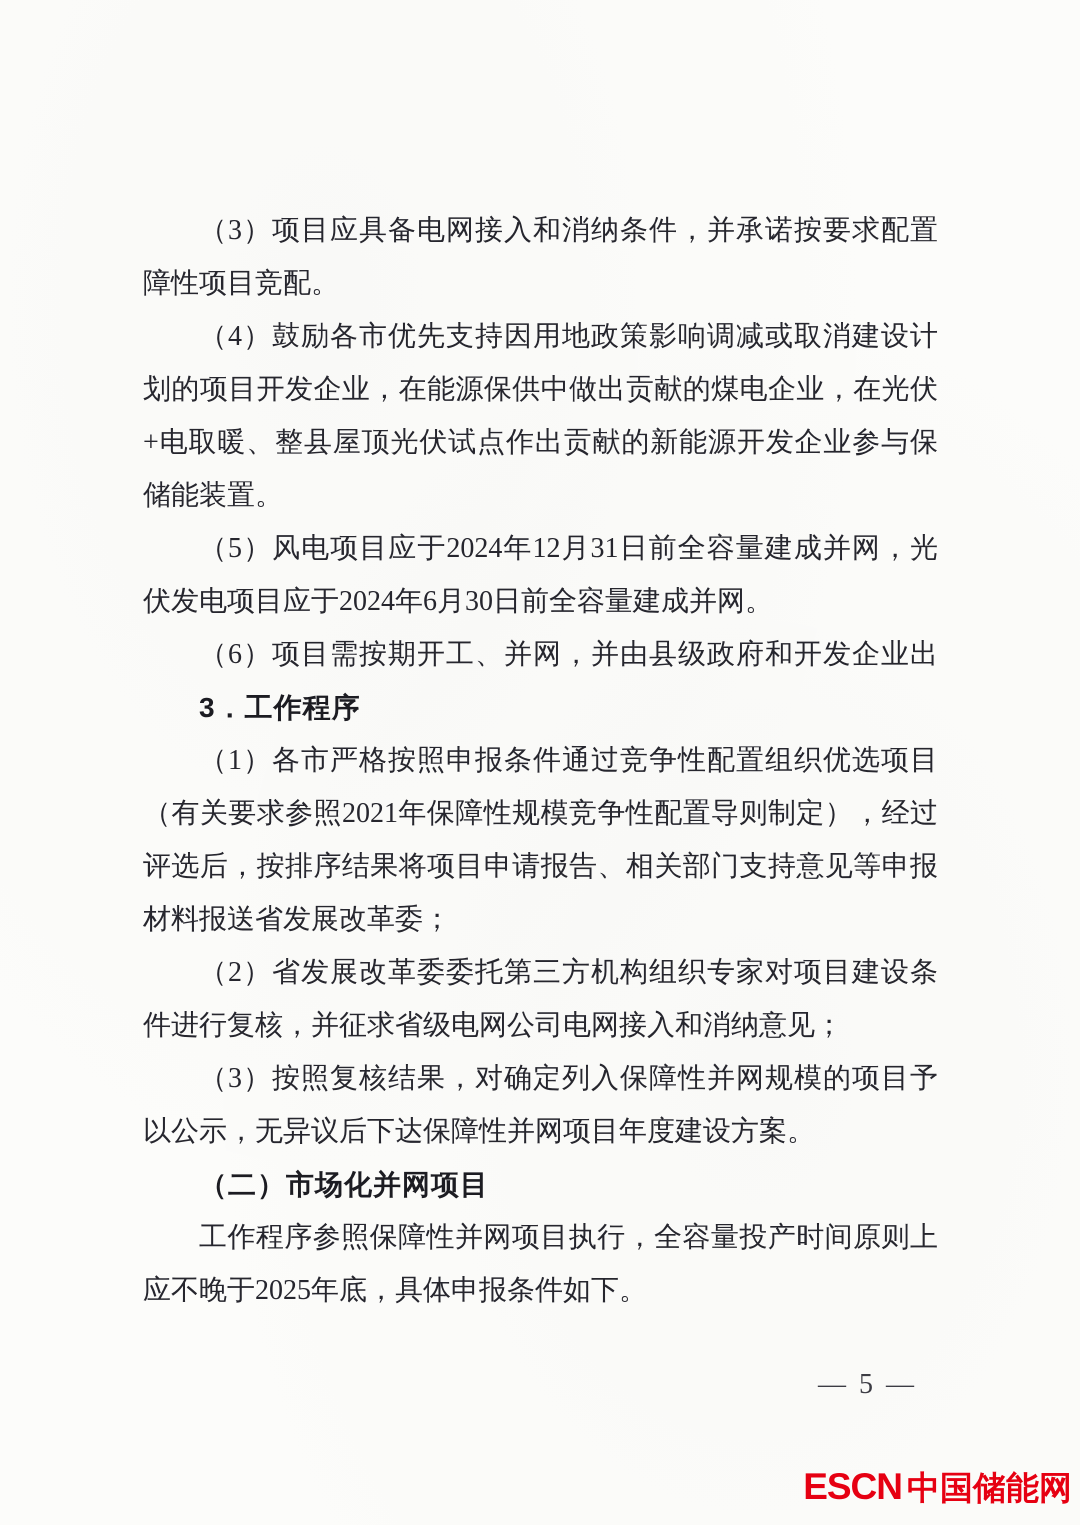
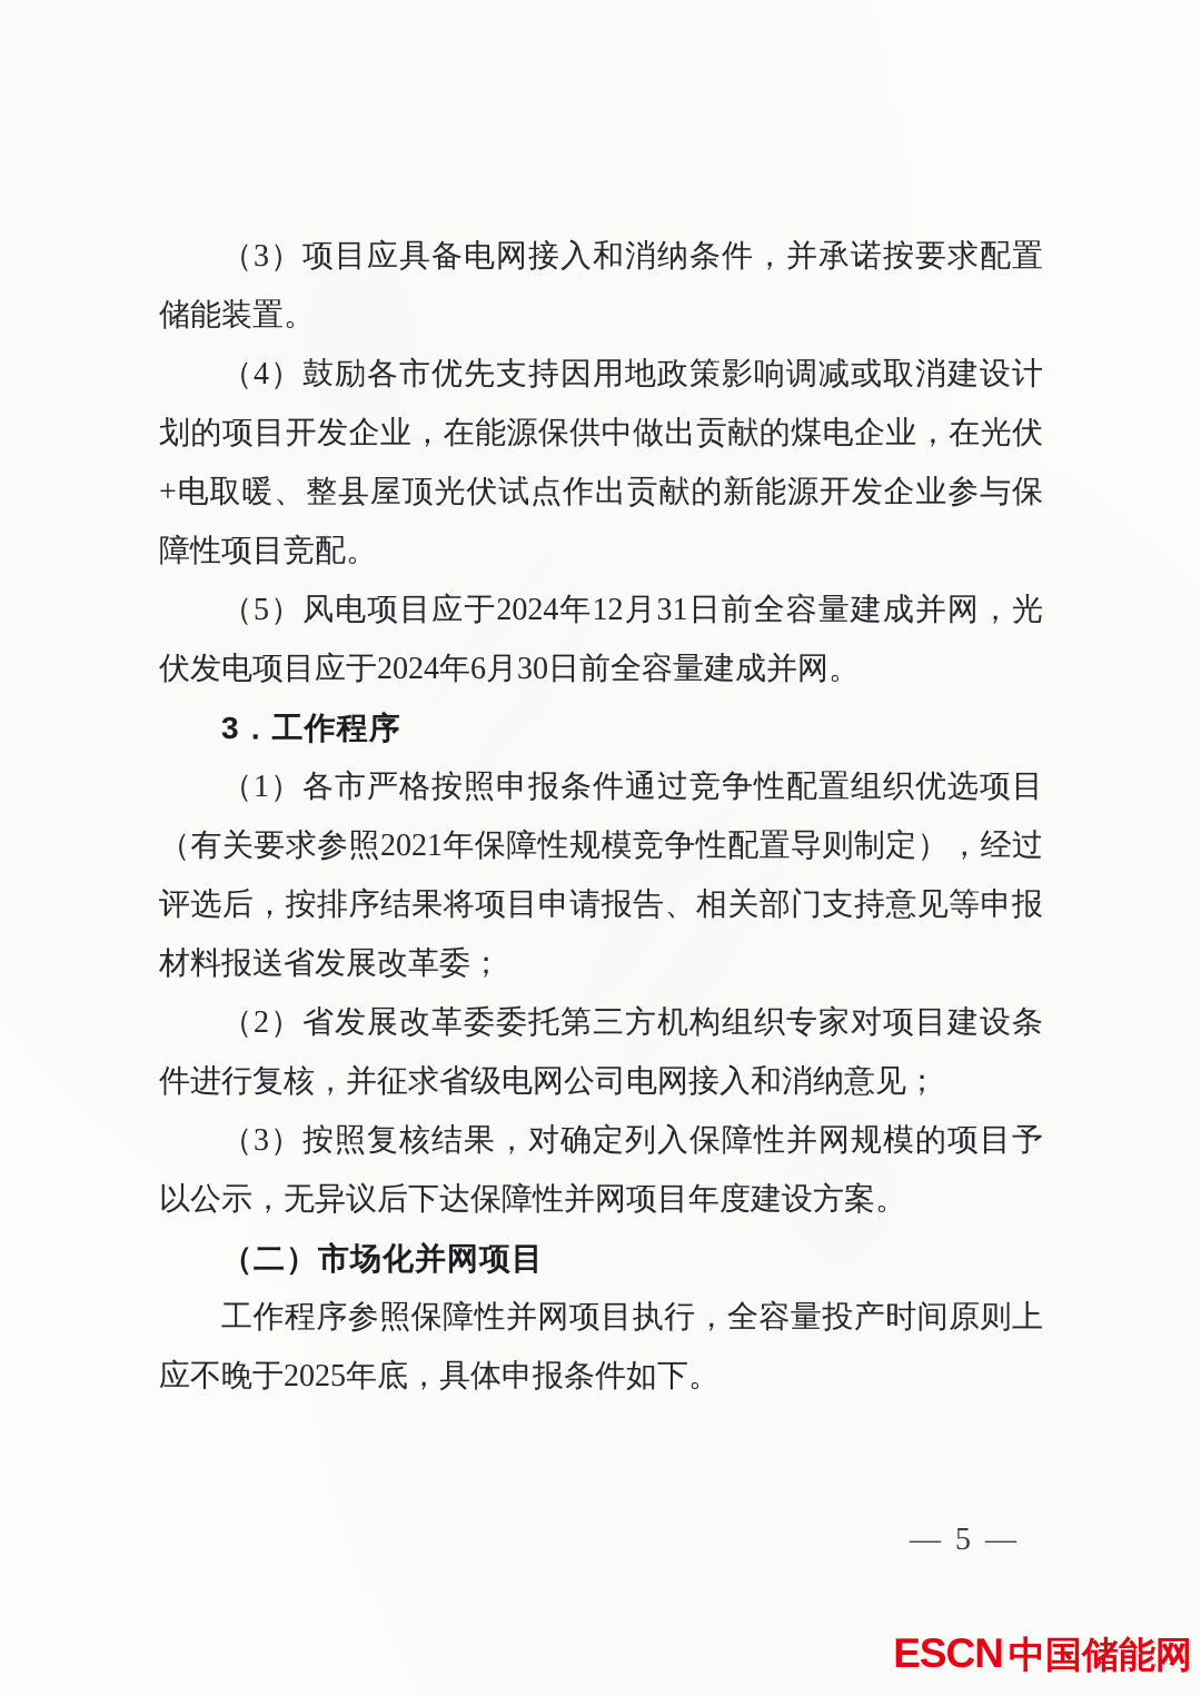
  （3）项目应具备电网接入和消纳条件，并承诺按要求配置
- 障性项目竞配。
+ 储能装置。
  （4）鼓励各市优先支持因用地政策影响调减或取消建设计
  划的项目开发企业，在能源保供中做出贡献的煤电企业，在光伏
  +电取暖、整县屋顶光伏试点作出贡献的新能源开发企业参与保
- 储能装置。
+ 障性项目竞配。
  （5）风电项目应于2024年12月31日前全容量建成并网，光
  伏发电项目应于2024年6月30日前全容量建成并网。
- （6）项目需按期开工、并网，并由县级政府和开发企业出
  3．工作程序
  （1）各市严格按照申报条件通过竞争性配置组织优选项目
  （有关要求参照2021年保障性规模竞争性配置导则制定），经过
  评选后，按排序结果将项目申请报告、相关部门支持意见等申报
  材料报送省发展改革委；
  （2）省发展改革委委托第三方机构组织专家对项目建设条
  件进行复核，并征求省级电网公司电网接入和消纳意见；
  （3）按照复核结果，对确定列入保障性并网规模的项目予
  以公示，无异议后下达保障性并网项目年度建设方案。
  （二）市场化并网项目
  工作程序参照保障性并网项目执行，全容量投产时间原则上
  应不晚于2025年底，具体申报条件如下。
  — 5 —
  ESCN
  中国储能网
